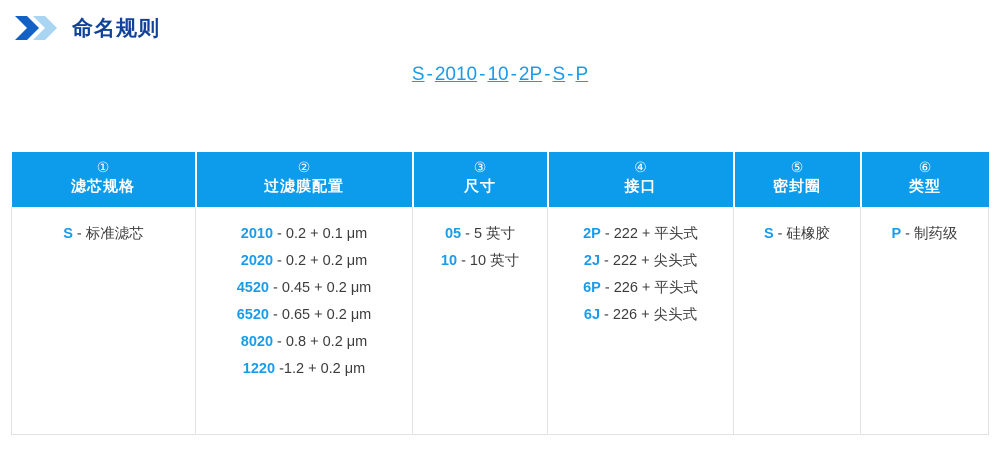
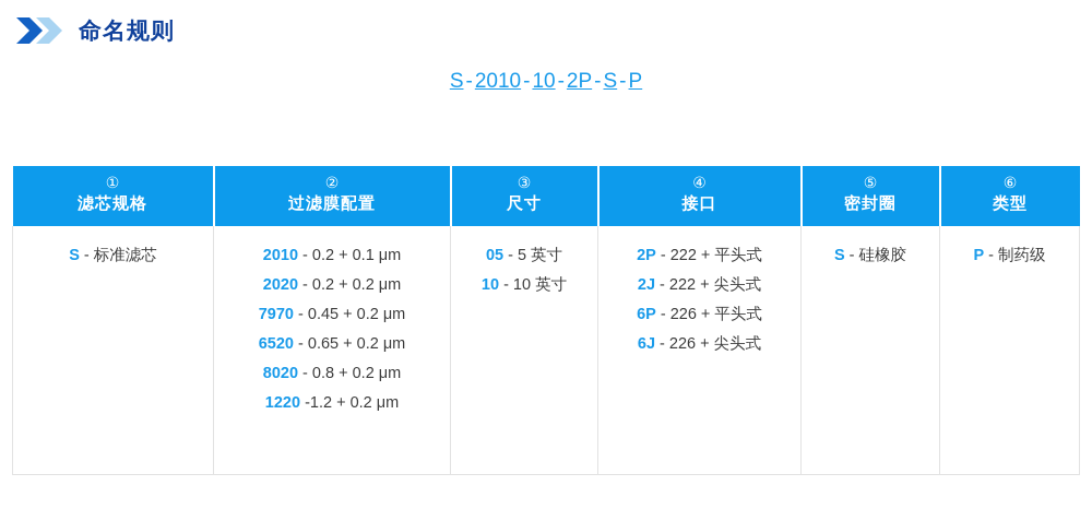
  命名规则
  S-2010-10-2P-S-P
  ① 滤芯规格	② 过滤膜配置	③ 尺寸	④ 接口	⑤ 密封圈	⑥ 类型
- S - 标准滤芯	2010 - 0.2 + 0.1 μm2020 - 0.2 + 0.2 μm4520 - 0.45 + 0.2 μm6520 - 0.65 + 0.2 μm8020 - 0.8 + 0.2 μm1220 -1.2 + 0.2 μm	05 - 5 英寸10 - 10 英寸	2P - 222 + 平头式2J - 222 + 尖头式6P - 226 + 平头式6J - 226 + 尖头式	S - 硅橡胶	P - 制药级
+ S - 标准滤芯	2010 - 0.2 + 0.1 μm2020 - 0.2 + 0.2 μm7970 - 0.45 + 0.2 μm6520 - 0.65 + 0.2 μm8020 - 0.8 + 0.2 μm1220 -1.2 + 0.2 μm	05 - 5 英寸10 - 10 英寸	2P - 222 + 平头式2J - 222 + 尖头式6P - 226 + 平头式6J - 226 + 尖头式	S - 硅橡胶	P - 制药级
